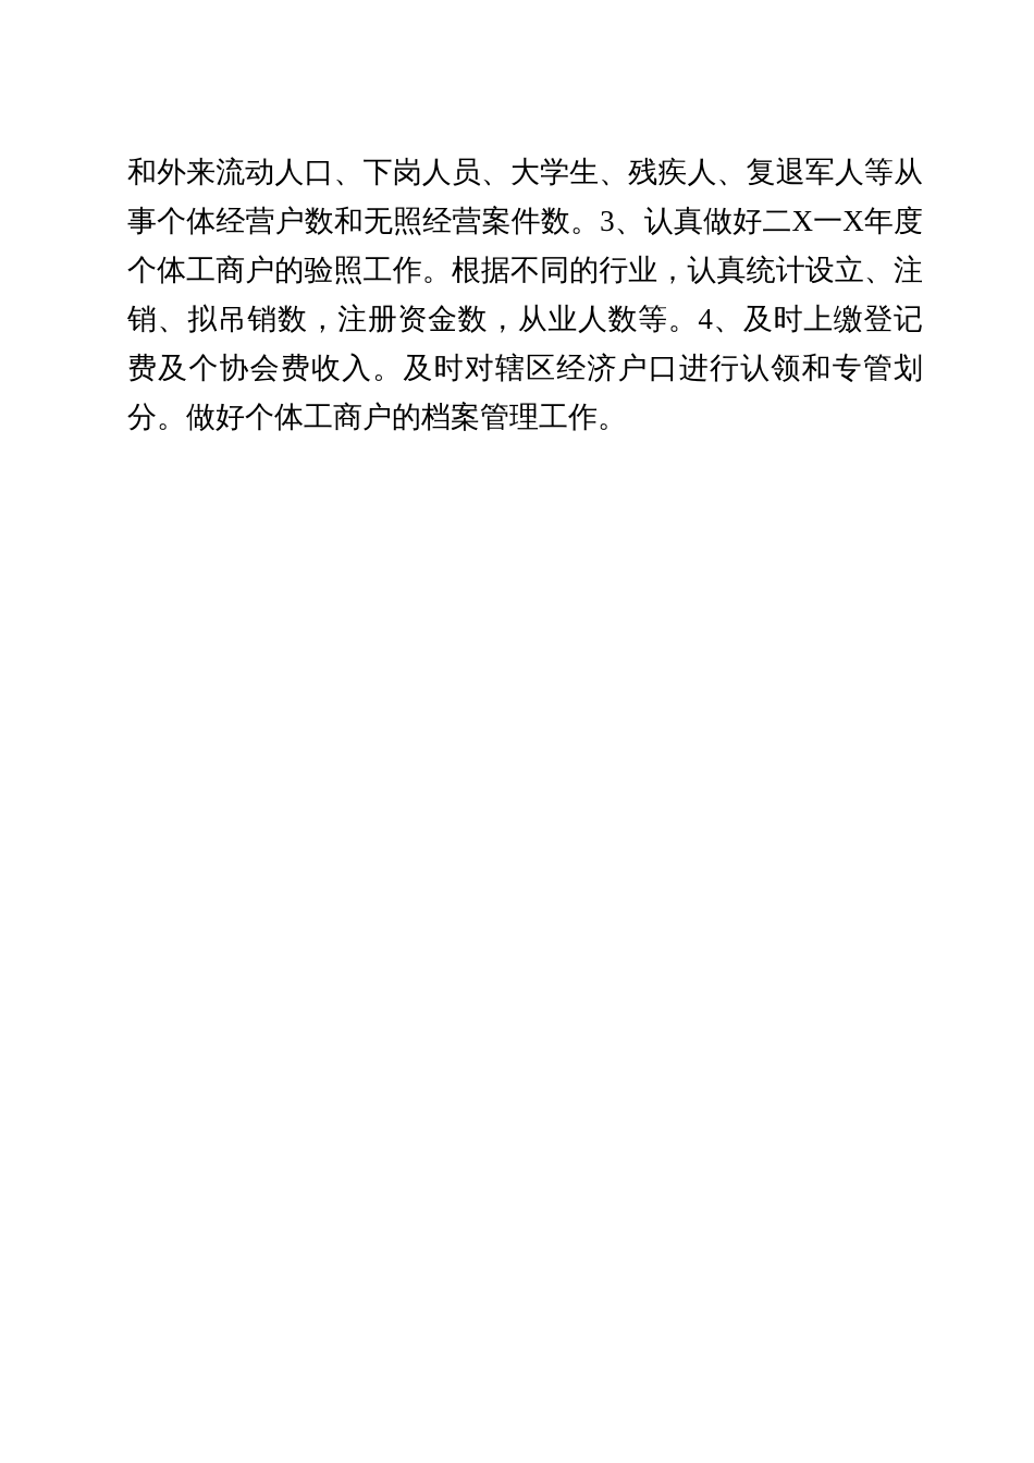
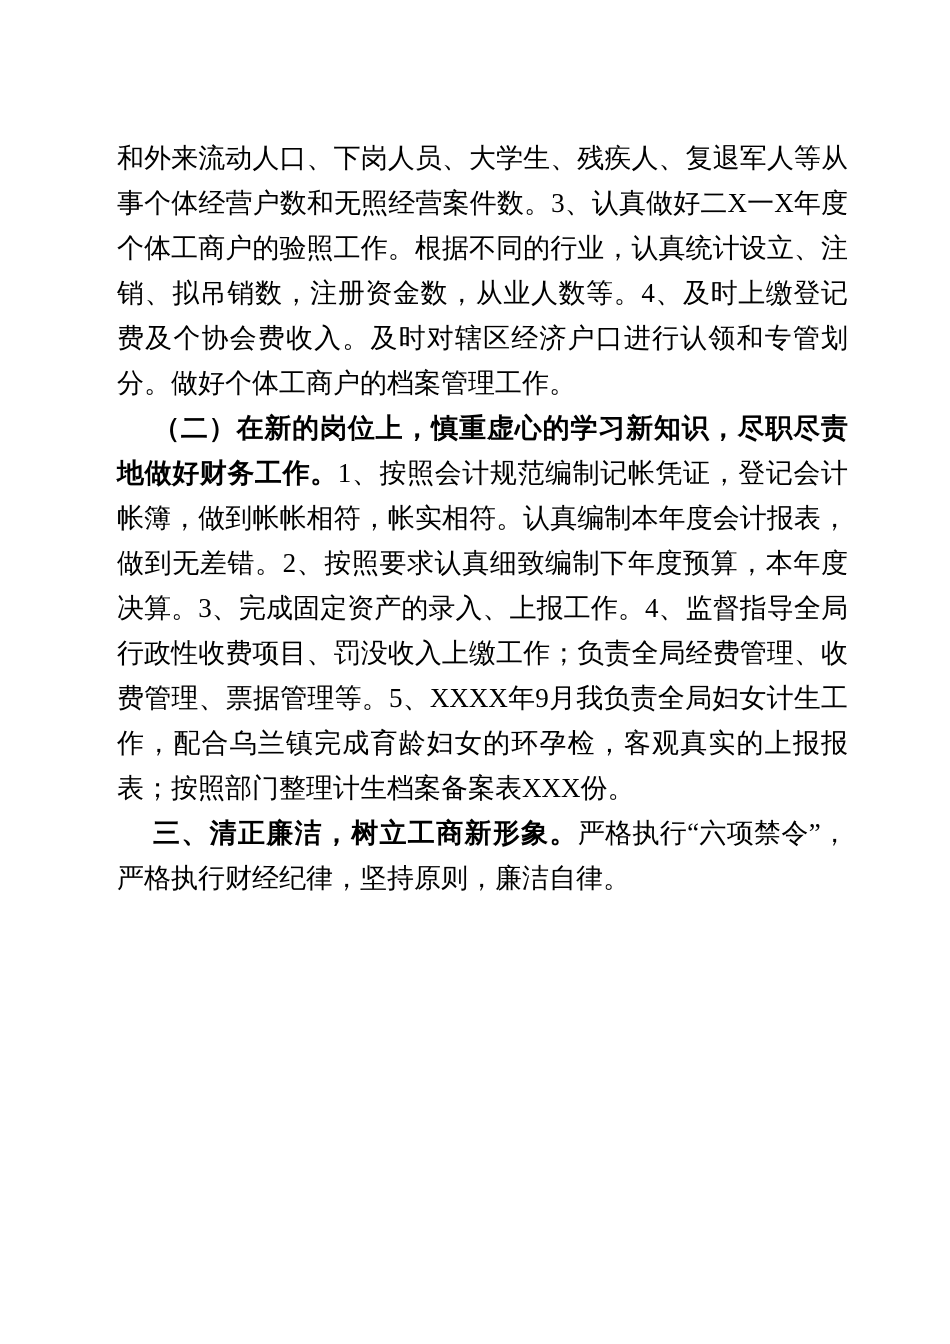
  和外来流动人口、下岗人员、大学生、残疾人、复退军人等从事个体经营户数和无照经营案件数。3、认真做好二X一X年度个体工商户的验照工作。根据不同的行业，认真统计设立、注销、拟吊销数，注册资金数，从业人数等。4、及时上缴登记费及个协会费收入。及时对辖区经济户口进行认领和专管划分。做好个体工商户的档案管理工作。
+ （二）在新的岗位上，慎重虚心的学习新知识，尽职尽责地做好财务工作。1、按照会计规范编制记帐凭证，登记会计帐簿，做到帐帐相符，帐实相符。认真编制本年度会计报表，做到无差错。2、按照要求认真细致编制下年度预算，本年度决算。3、完成固定资产的录入、上报工作。4、监督指导全局行政性收费项目、罚没收入上缴工作；负责全局经费管理、收费管理、票据管理等。5、XXXX年9月我负责全局妇女计生工作，配合乌兰镇完成育龄妇女的环孕检，客观真实的上报报表；按照部门整理计生档案备案表XXX份。
+ 三、清正廉洁，树立工商新形象。严格执行“六项禁令”，严格执行财经纪律，坚持原则，廉洁自律。
